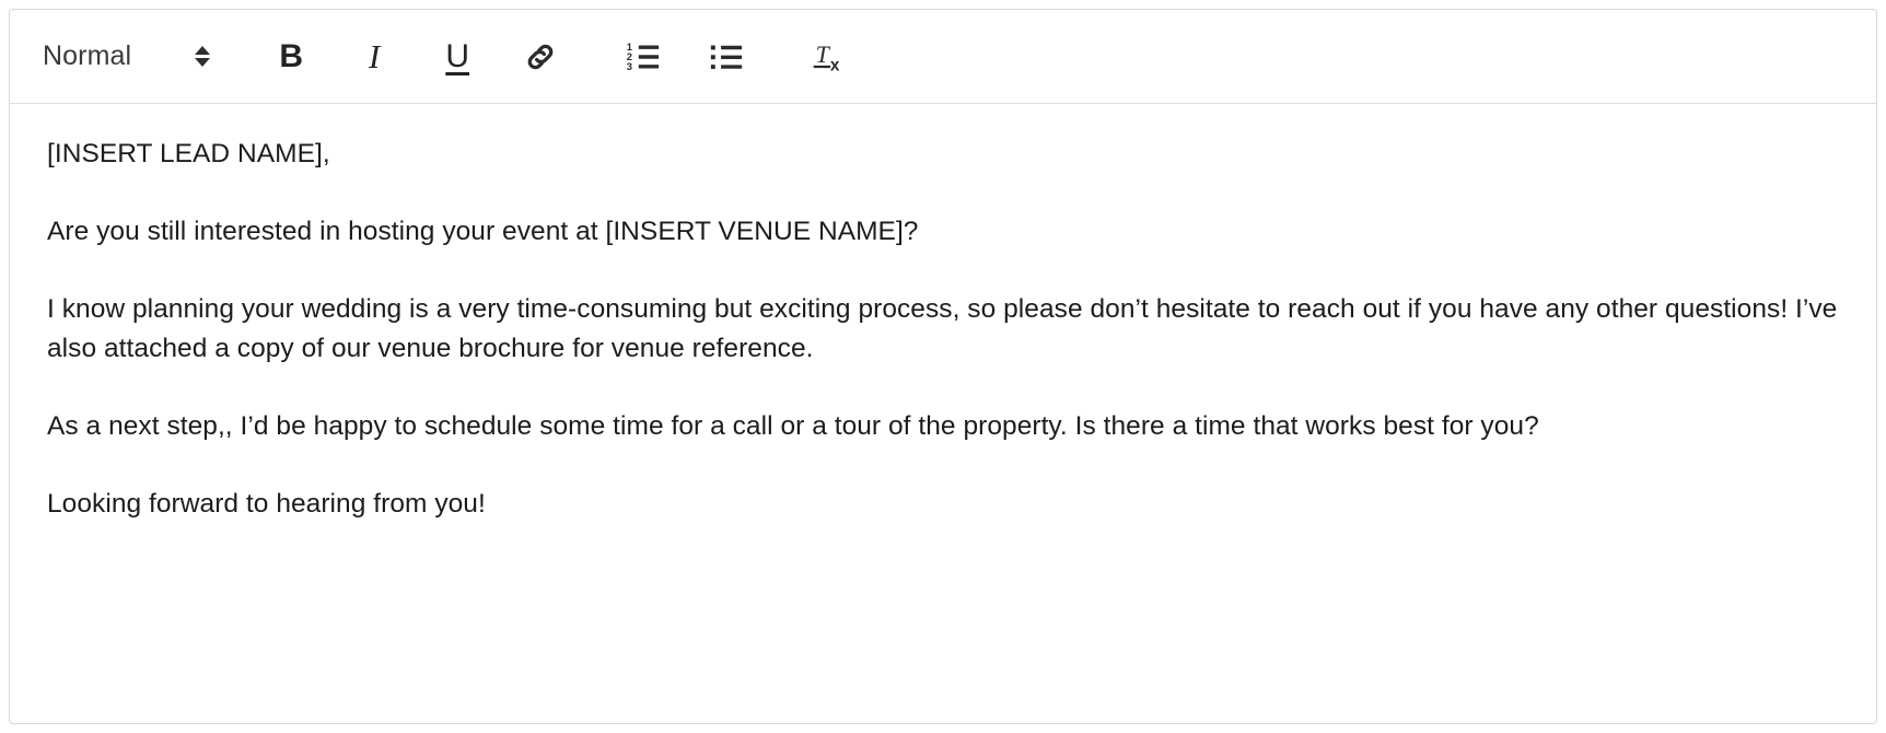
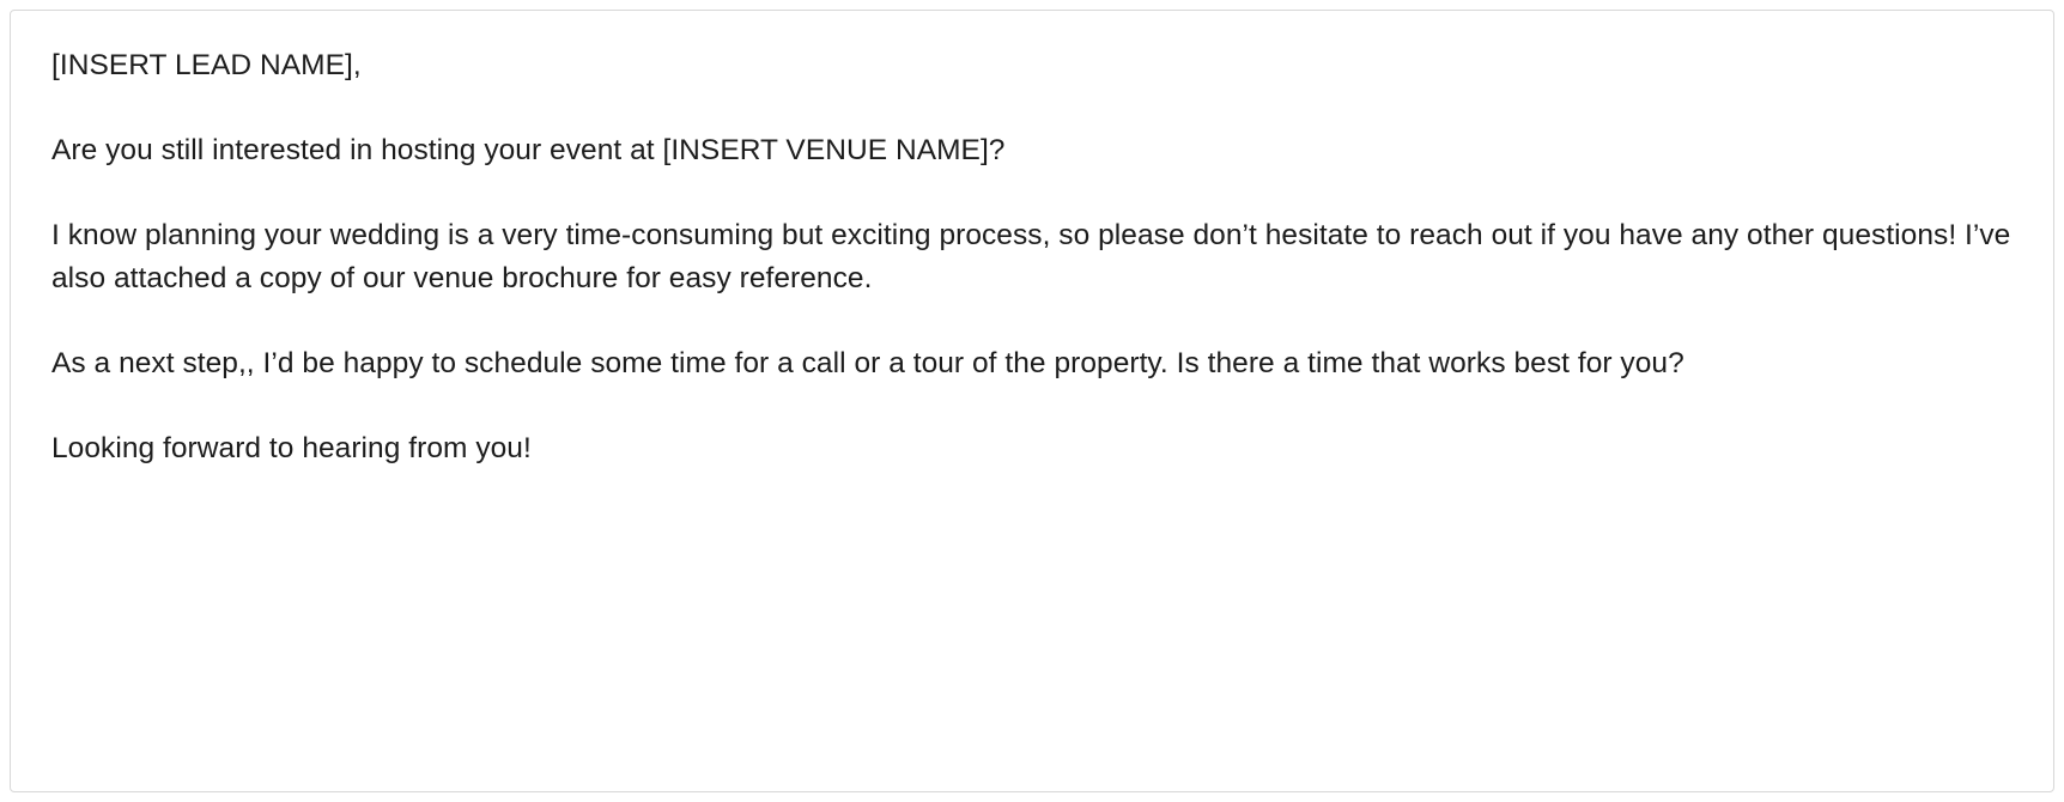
- Normal
- B
- I
- U
- 1
- 2
- 3
- T
- x
  [INSERT LEAD NAME],
  Are you still interested in hosting your event at [INSERT VENUE NAME]?
- I know planning your wedding is a very time-consuming but exciting process, so please don’t hesitate to reach out if you have any other questions! I’ve also attached a copy of our venue brochure for venue reference.
+ I know planning your wedding is a very time-consuming but exciting process, so please don’t hesitate to reach out if you have any other questions! I’ve also attached a copy of our venue brochure for easy reference.
  As a next step,, I’d be happy to schedule some time for a call or a tour of the property. Is there a time that works best for you?
  Looking forward to hearing from you!
